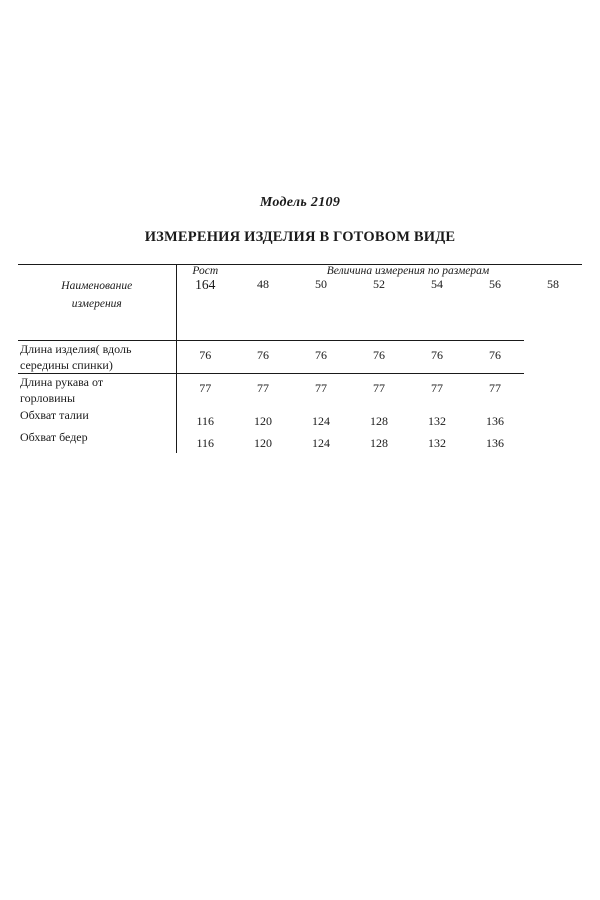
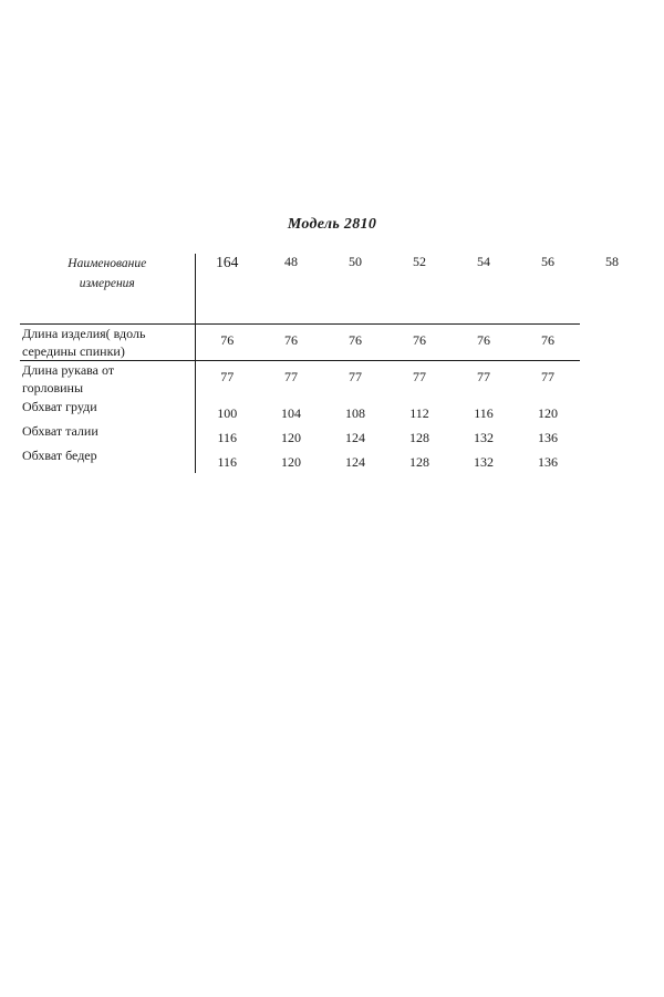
- Модель 2109
+ Модель 2810
- ИЗМЕРЕНИЯ ИЗДЕЛИЯ В ГОТОВОМ ВИДЕ
- 	Рост	Величина измерения по размерам
  Наименование измерения	164	48	50	52	54	56	58
  Длина изделия( вдоль середины спинки)	76	76	76	76	76	76
  Длина рукава от горловины	77	77	77	77	77	77
+ Обхват груди	100	104	108	112	116	120
  Обхват талии	116	120	124	128	132	136
  Обхват бедер	116	120	124	128	132	136
